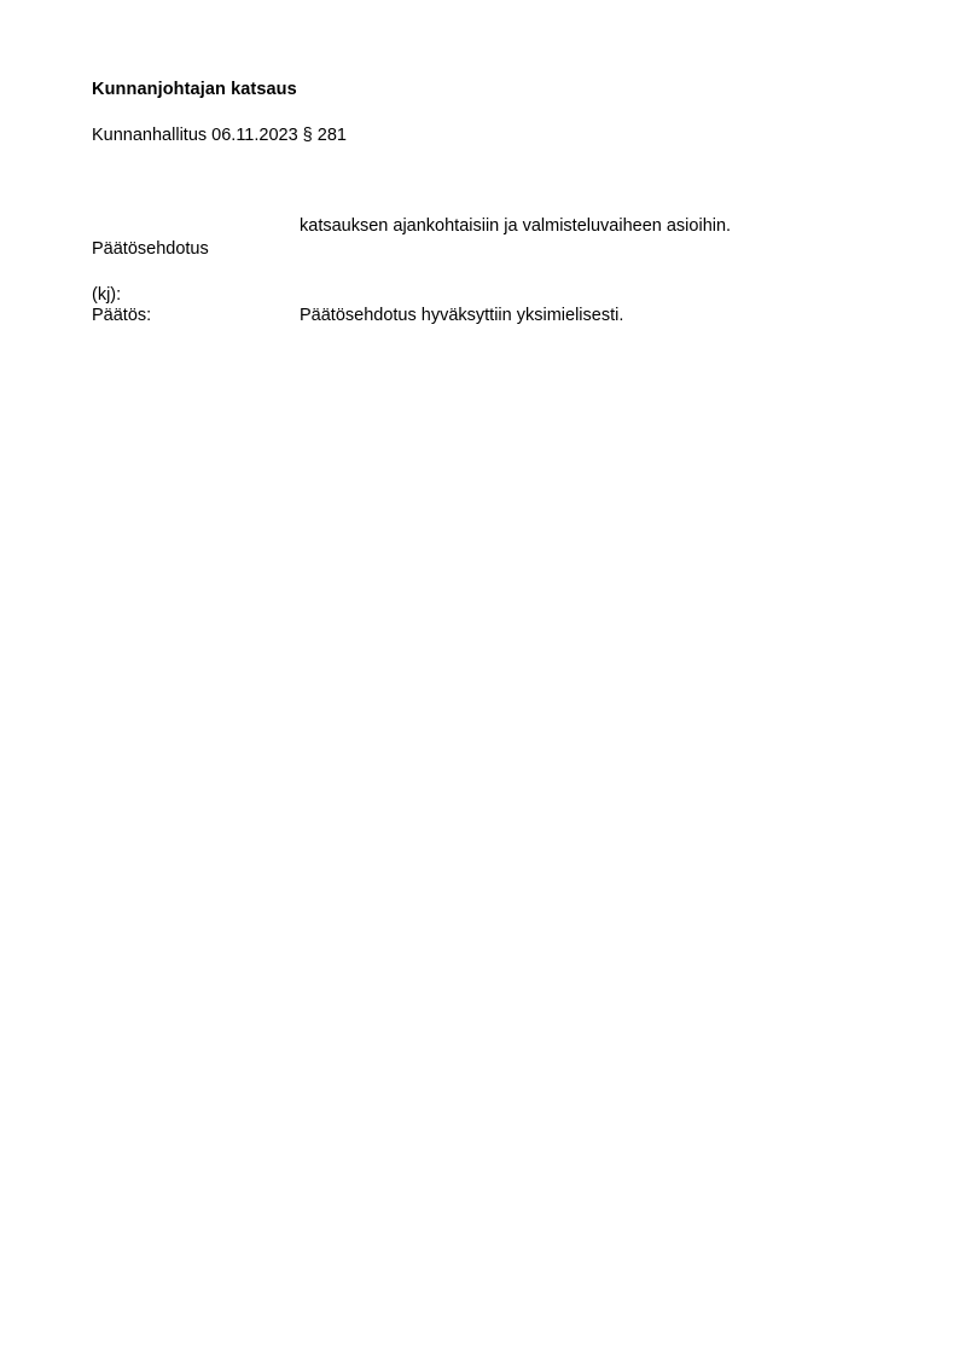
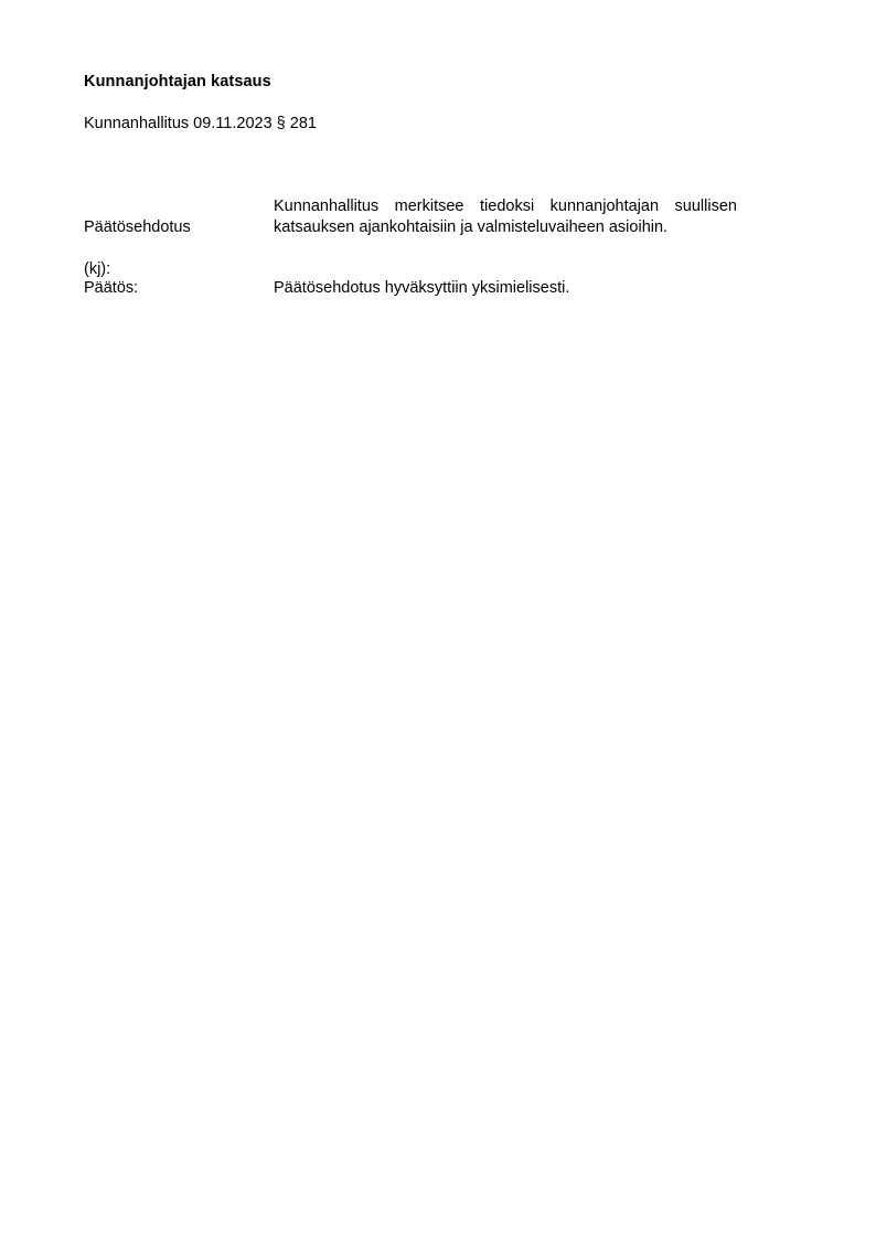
  Kunnanjohtajan katsaus
- Kunnanhallitus 06.11.2023 § 281
+ Kunnanhallitus 09.11.2023 § 281
  Päätösehdotus
  (kj):
+ Kunnanhallitus
+ merkitsee
+ tiedoksi
+ kunnanjohtajan
+ suullisen
  katsauksen ajankohtaisiin ja valmisteluvaiheen asioihin.
  Päätös:
  Päätösehdotus hyväksyttiin yksimielisesti.
